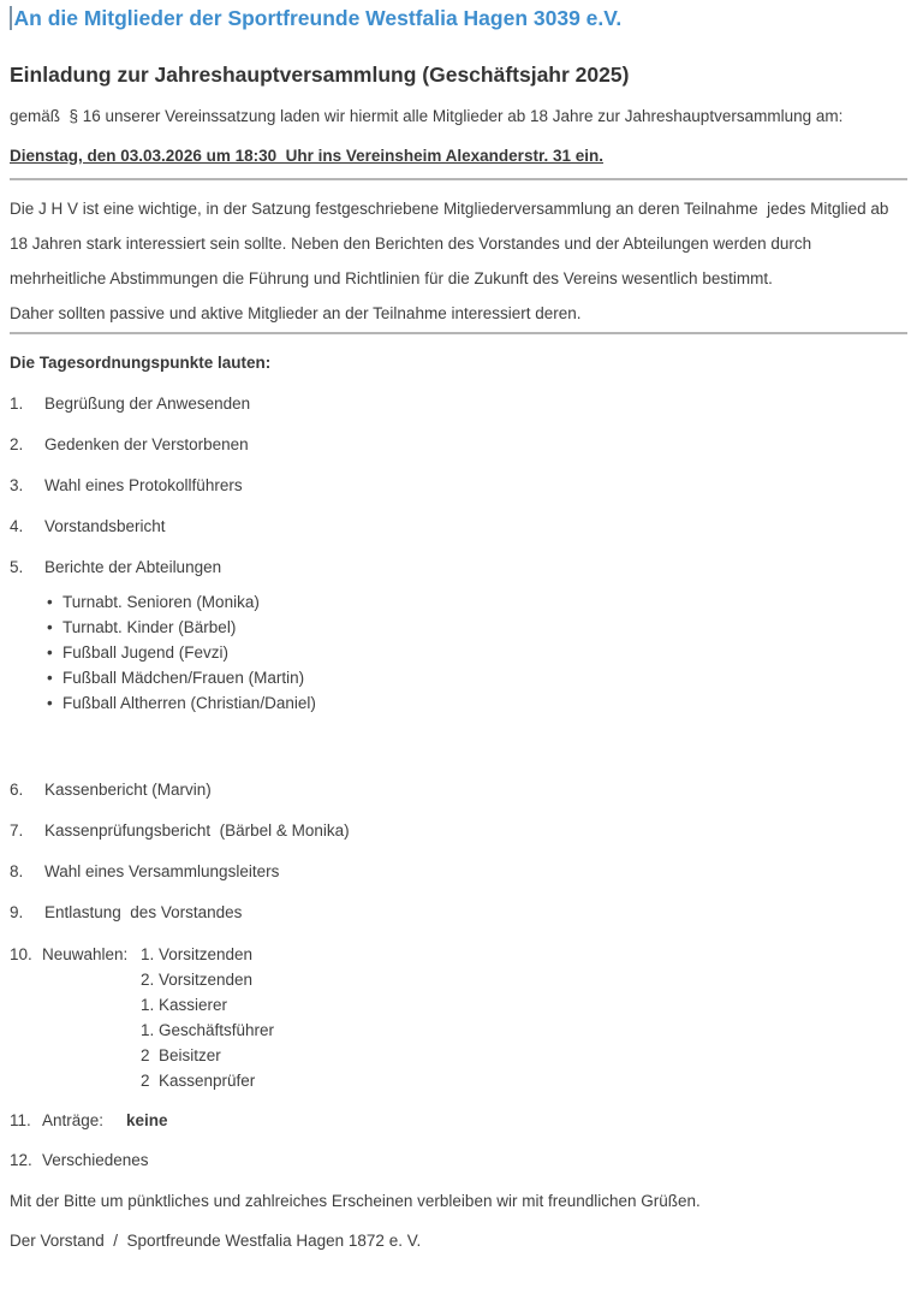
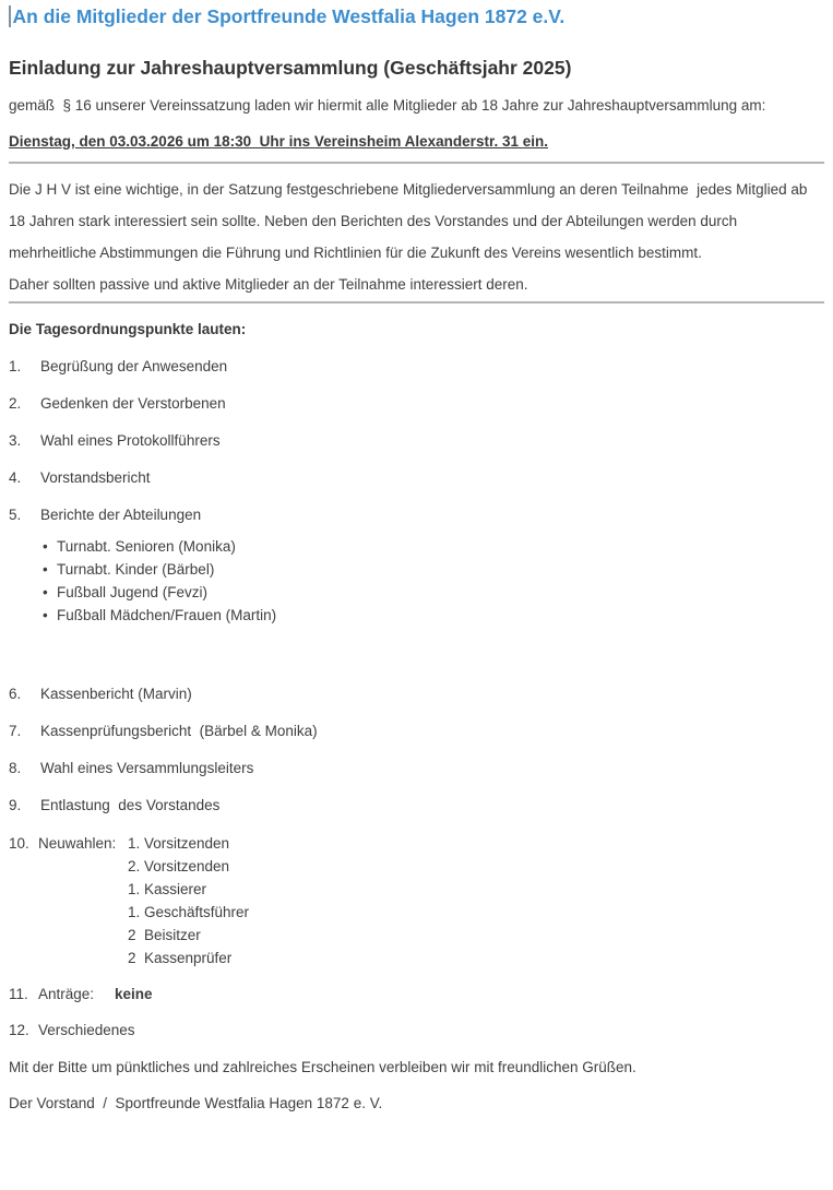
- An die Mitglieder der Sportfreunde Westfalia Hagen 3039 e.V.
+ An die Mitglieder der Sportfreunde Westfalia Hagen 1872 e.V.
  Einladung zur Jahreshauptversammlung (Geschäftsjahr 2025)
  gemäß § 16 unserer Vereinssatzung laden wir hiermit alle Mitglieder ab 18 Jahre zur Jahreshauptversammlung am:
  Dienstag, den 03.03.2026 um 18:30 Uhr ins Vereinsheim Alexanderstr. 31 ein.
  Die J H V ist eine wichtige, in der Satzung festgeschriebene Mitgliederversammlung an deren Teilnahme jedes Mitglied ab 18 Jahren stark interessiert sein sollte. Neben den Berichten des Vorstandes und der Abteilungen werden durch mehrheitliche Abstimmungen die Führung und Richtlinien für die Zukunft des Vereins wesentlich bestimmt.
  Daher sollten passive und aktive Mitglieder an der Teilnahme interessiert deren.
  Die Tagesordnungspunkte lauten:
  1.
  Begrüßung der Anwesenden
  2.
  Gedenken der Verstorbenen
  3.
  Wahl eines Protokollführers
  4.
  Vorstandsbericht
  5.
  Berichte der Abteilungen
  Turnabt. Senioren (Monika)
  Turnabt. Kinder (Bärbel)
  Fußball Jugend (Fevzi)
  Fußball Mädchen/Frauen (Martin)
- Fußball Altherren (Christian/Daniel)
  6.
  Kassenbericht (Marvin)
  7.
  Kassenprüfungsbericht (Bärbel & Monika)
  8.
  Wahl eines Versammlungsleiters
  9.
  Entlastung des Vorstandes
  10.
  Neuwahlen:
  1. Vorsitzenden
  2. Vorsitzenden
  1. Kassierer
  1. Geschäftsführer
  2 Beisitzer
  2 Kassenprüfer
  11.
  Anträge:
  keine
  12.
  Verschiedenes
  Mit der Bitte um pünktliches und zahlreiches Erscheinen verbleiben wir mit freundlichen Grüßen.
  Der Vorstand / Sportfreunde Westfalia Hagen 1872 e. V.
